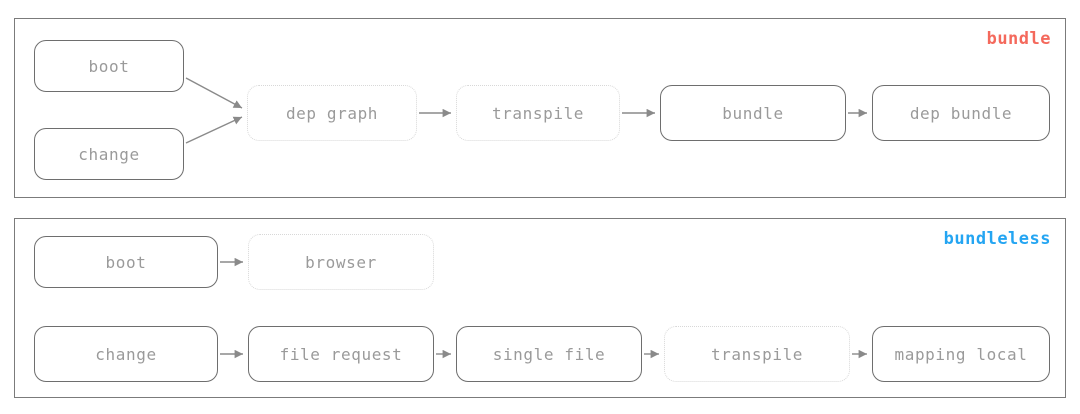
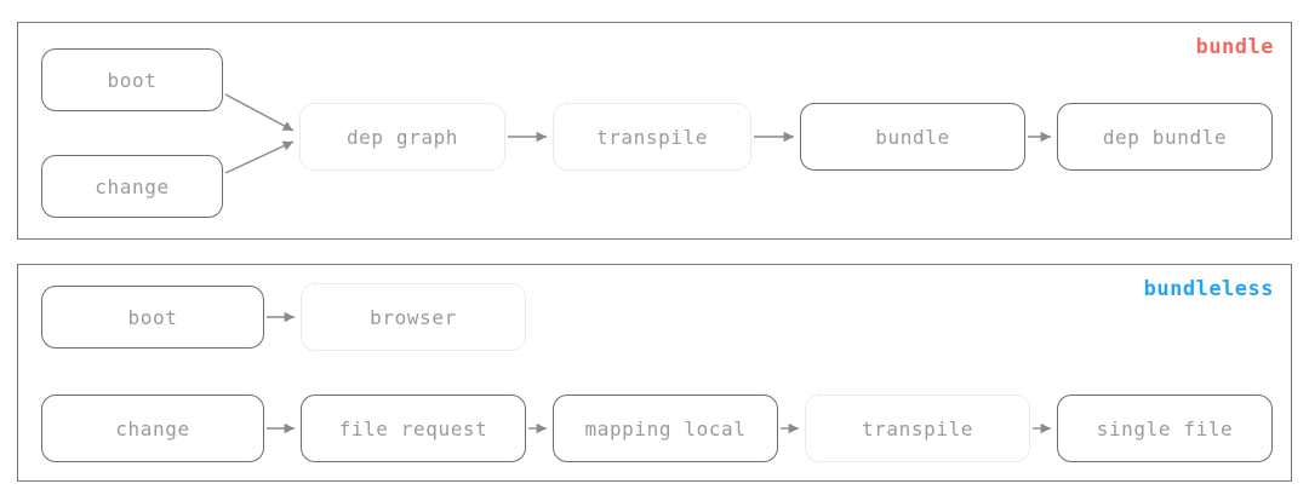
  bundle
  boot
  change
  dep graph
  transpile
  bundle
  dep bundle
  bundleless
  boot
  browser
  change
  file request
- single file
+ mapping local
  transpile
- mapping local
+ single file
